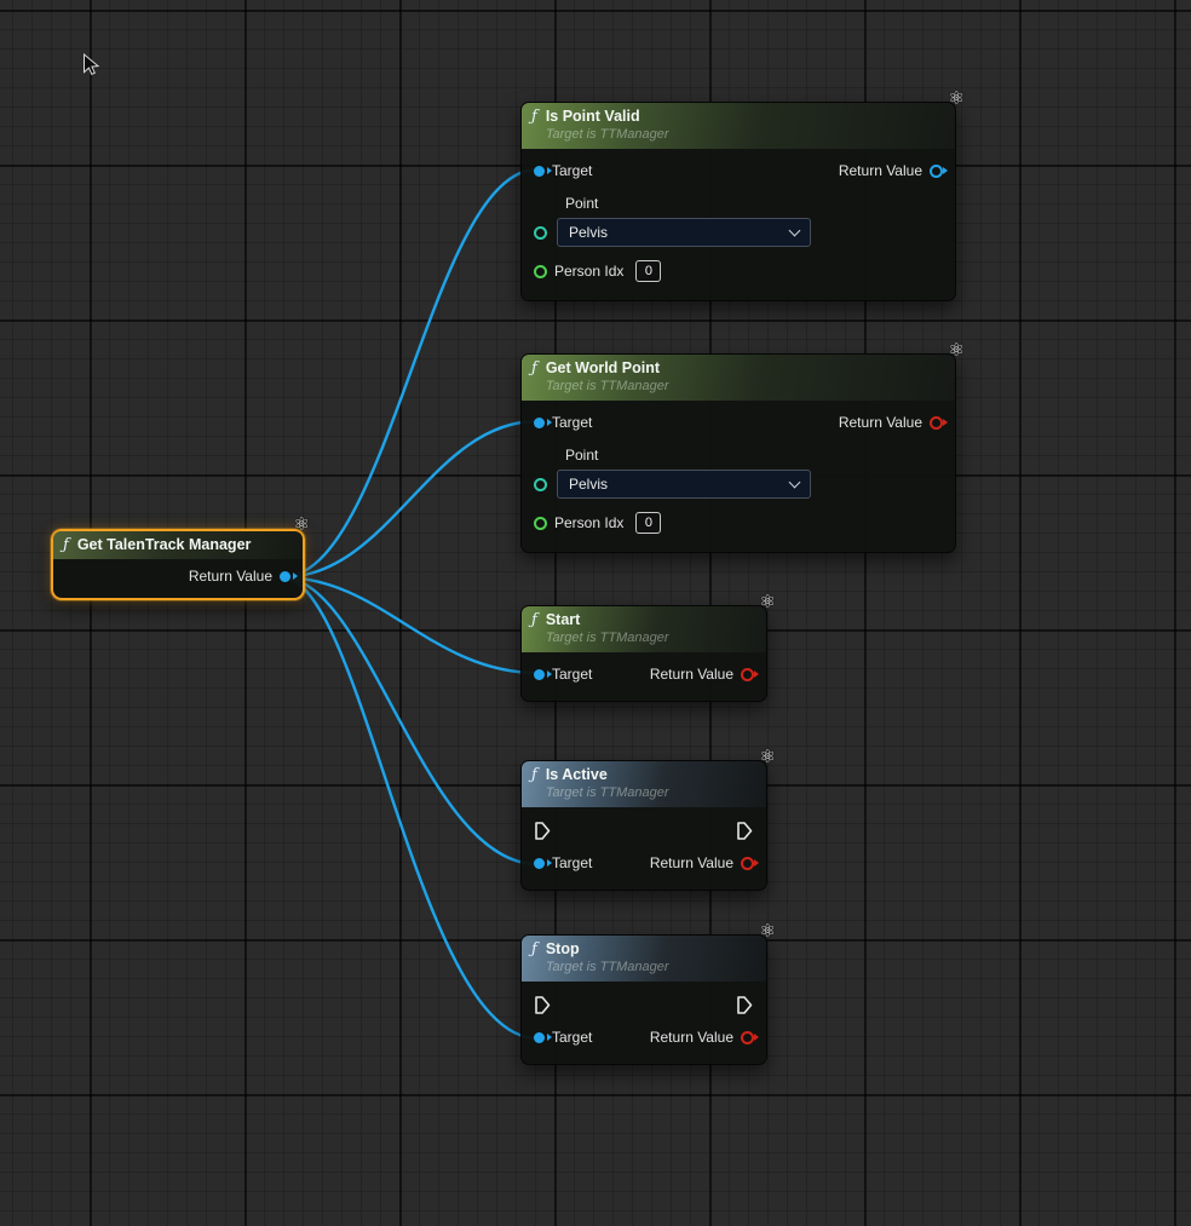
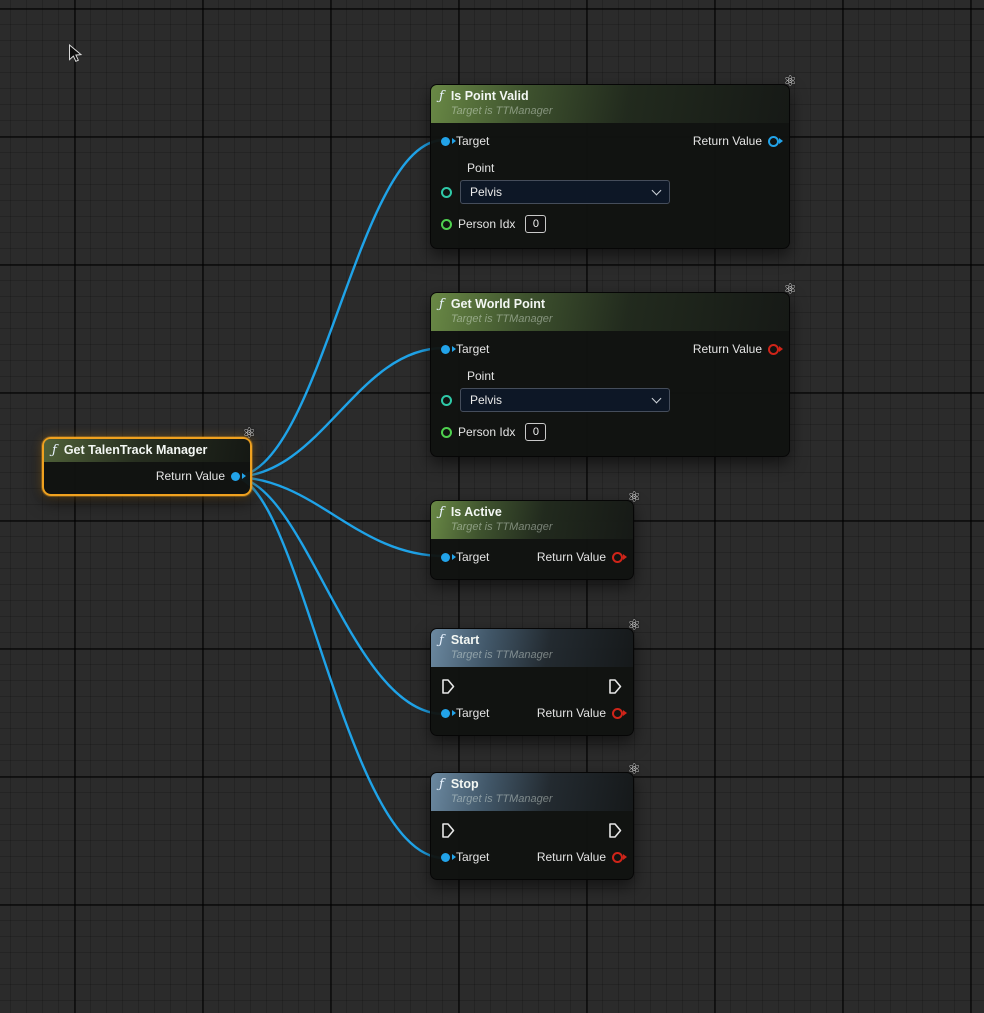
  ⚛
  ƒ
  Is Point Valid
  Target is TTManager
  Target
  Return Value
  Point
  Pelvis
  Person Idx
  0
  ⚛
  ƒ
  Get World Point
  Target is TTManager
  Target
  Return Value
  Point
  Pelvis
  Person Idx
  0
  ⚛
  ƒ
  Get TalenTrack Manager
  Return Value
  ⚛
  ƒ
- Start
+ Is Active
  Target is TTManager
  Target
  Return Value
  ⚛
  ƒ
- Is Active
+ Start
  Target is TTManager
  Target
  Return Value
  ⚛
  ƒ
  Stop
  Target is TTManager
  Target
  Return Value
